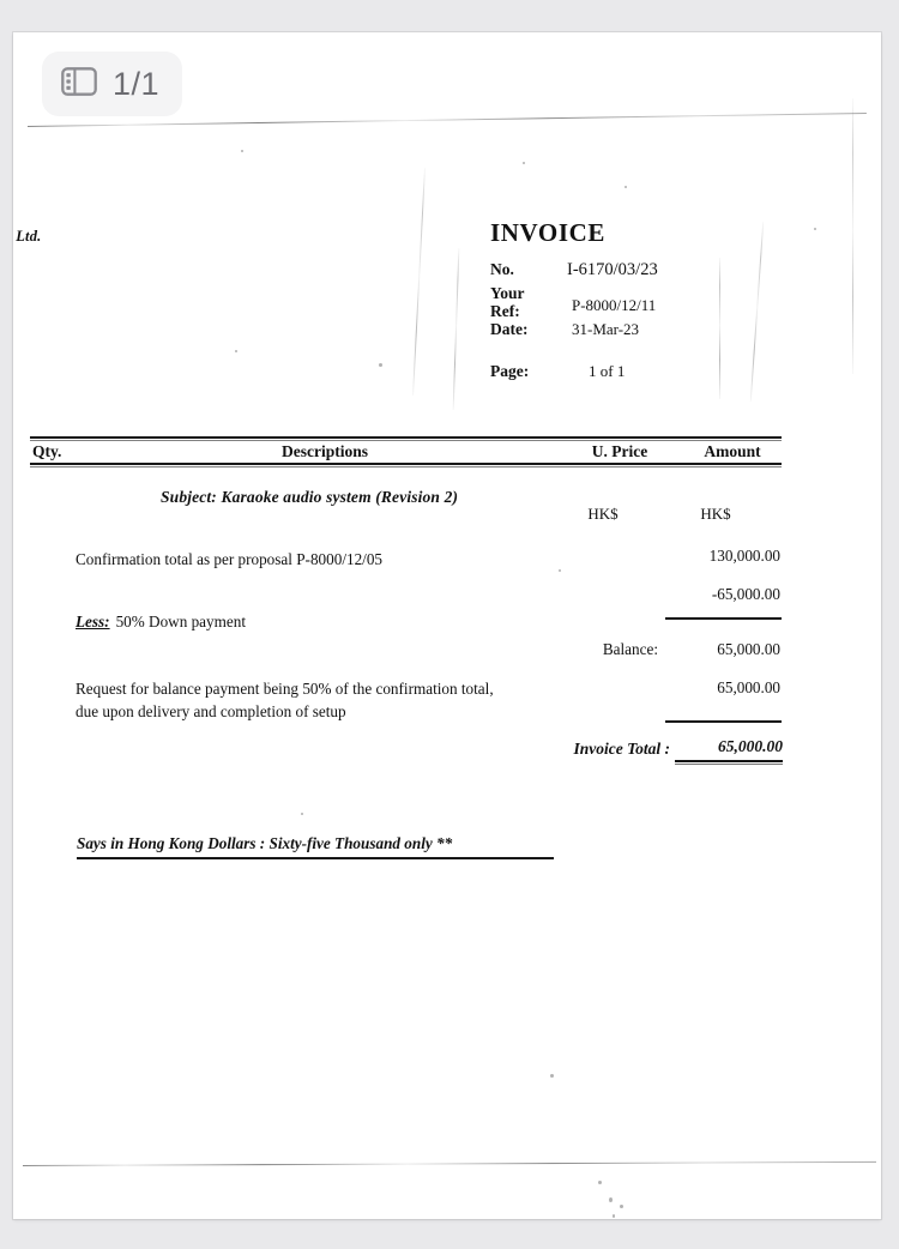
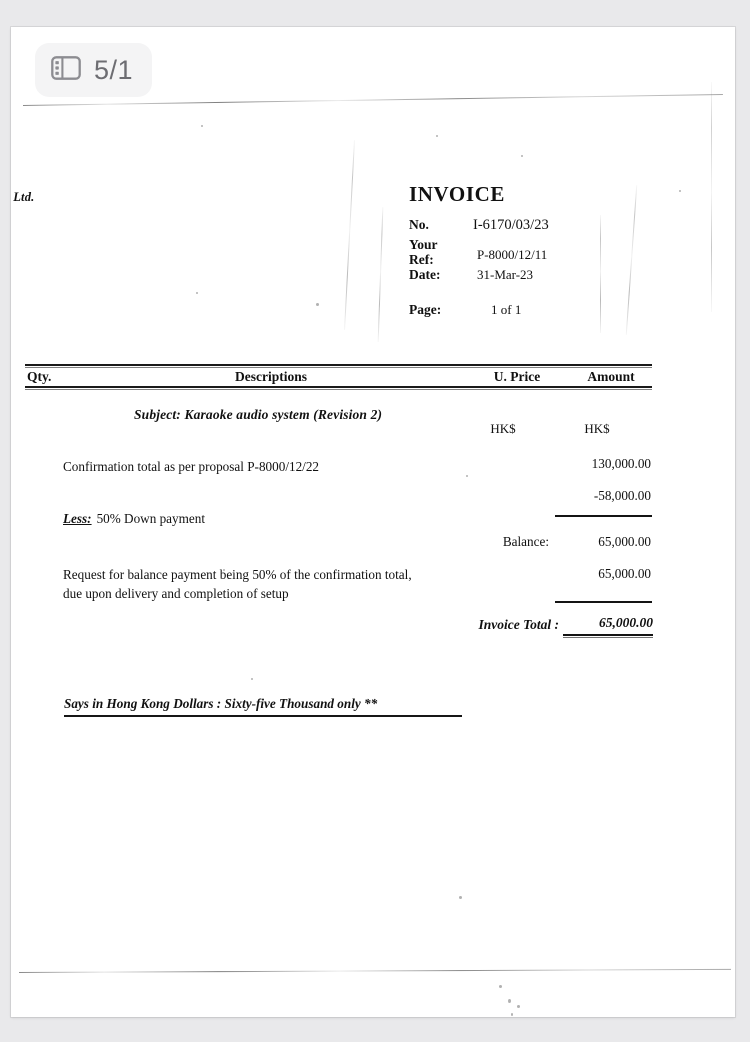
  INVOICE
  No.
  I-6170/03/23
  Your Ref:
  P-8000/12/11
  Date:
  31-Mar-23
  Page:
  1 of 1
  Qty.
  Descriptions
  U. Price
  Amount
  Subject: Karaoke audio system (Revision 2)
  HK$
  HK$
- Confirmation total as per proposal P-8000/12/05
+ Confirmation total as per proposal P-8000/12/22
  130,000.00
  Less: 50% Down payment
- -65,000.00
+ -58,000.00
  Balance:
  65,000.00
  Request for balance payment being 50% of the confirmation total,
  due upon delivery and completion of setup
  65,000.00
  Invoice Total :
  65,000.00
  Says in Hong Kong Dollars : Sixty-five Thousand only **
- 1/1
+ 5/1
